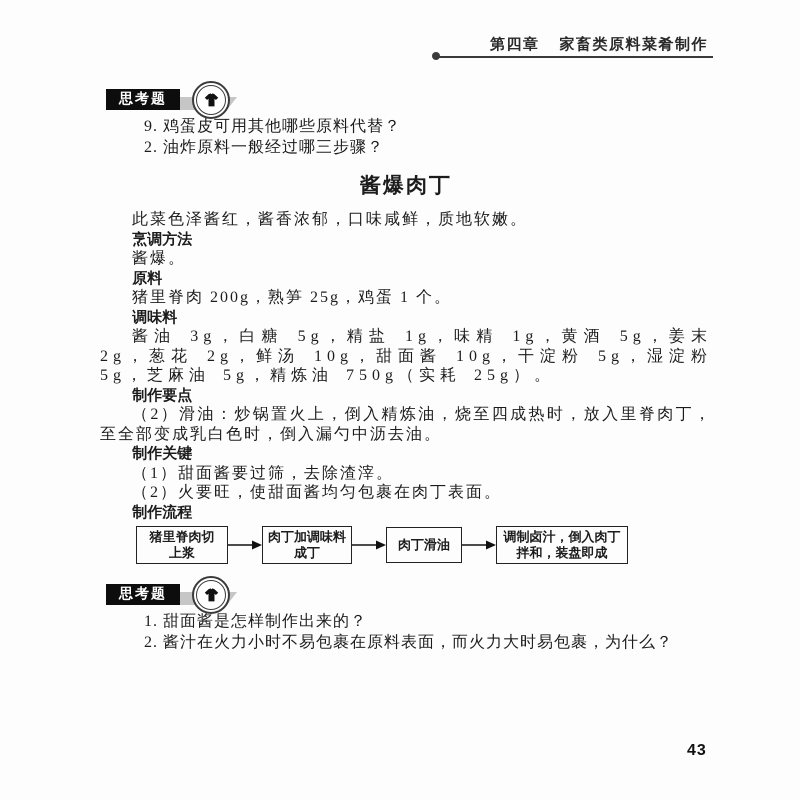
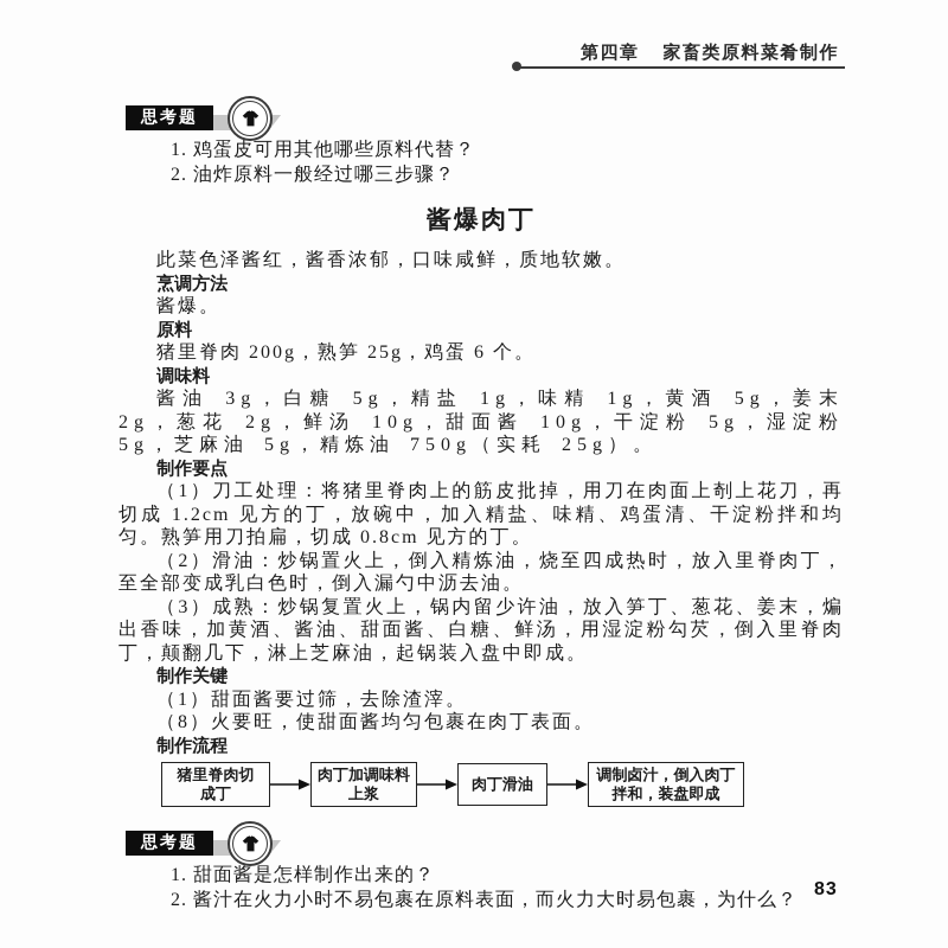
  第四章 家畜类原料菜肴制作
  思考题
- 9. 鸡蛋皮可用其他哪些原料代替？
+ 1. 鸡蛋皮可用其他哪些原料代替？
  2. 油炸原料一般经过哪三步骤？
  酱爆肉丁
  此菜色泽酱红，酱香浓郁，口味咸鲜，质地软嫩。
  烹调方法
  酱爆。
  原料
- 猪里脊肉 200g，熟笋 25g，鸡蛋 1 个。
+ 猪里脊肉 200g，熟笋 25g，鸡蛋 6 个。
  调味料
  酱油 3g，白糖 5g，精盐 1g，味精 1g，黄酒 5g，姜末 2g，葱花 2g，鲜汤 10g，甜面酱 10g，干淀粉 5g，湿淀粉 5g，芝麻油 5g，精炼油 750g（实耗 25g）。
  制作要点
+ （1）刀工处理：将猪里脊肉上的筋皮批掉，用刀在肉面上剞上花刀，再切成 1.2cm 见方的丁，放碗中，加入精盐、味精、鸡蛋清、干淀粉拌和均匀。熟笋用刀拍扁，切成 0.8cm 见方的丁。
  （2）滑油：炒锅置火上，倒入精炼油，烧至四成热时，放入里脊肉丁，至全部变成乳白色时，倒入漏勺中沥去油。
+ （3）成熟：炒锅复置火上，锅内留少许油，放入笋丁、葱花、姜末，煸出香味，加黄酒、酱油、甜面酱、白糖、鲜汤，用湿淀粉勾芡，倒入里脊肉丁，颠翻几下，淋上芝麻油，起锅装入盘中即成。
  制作关键
  （1）甜面酱要过筛，去除渣滓。
- （2）火要旺，使甜面酱均匀包裹在肉丁表面。
+ （8）火要旺，使甜面酱均匀包裹在肉丁表面。
  制作流程
  猪里脊肉切
- 上浆
+ 成丁
  肉丁加调味料
- 成丁
+ 上浆
  肉丁滑油
  调制卤汁，倒入肉丁
  拌和，装盘即成
  思考题
  1. 甜面酱是怎样制作出来的？
  2. 酱汁在火力小时不易包裹在原料表面，而火力大时易包裹，为什么？
- 43
+ 83
